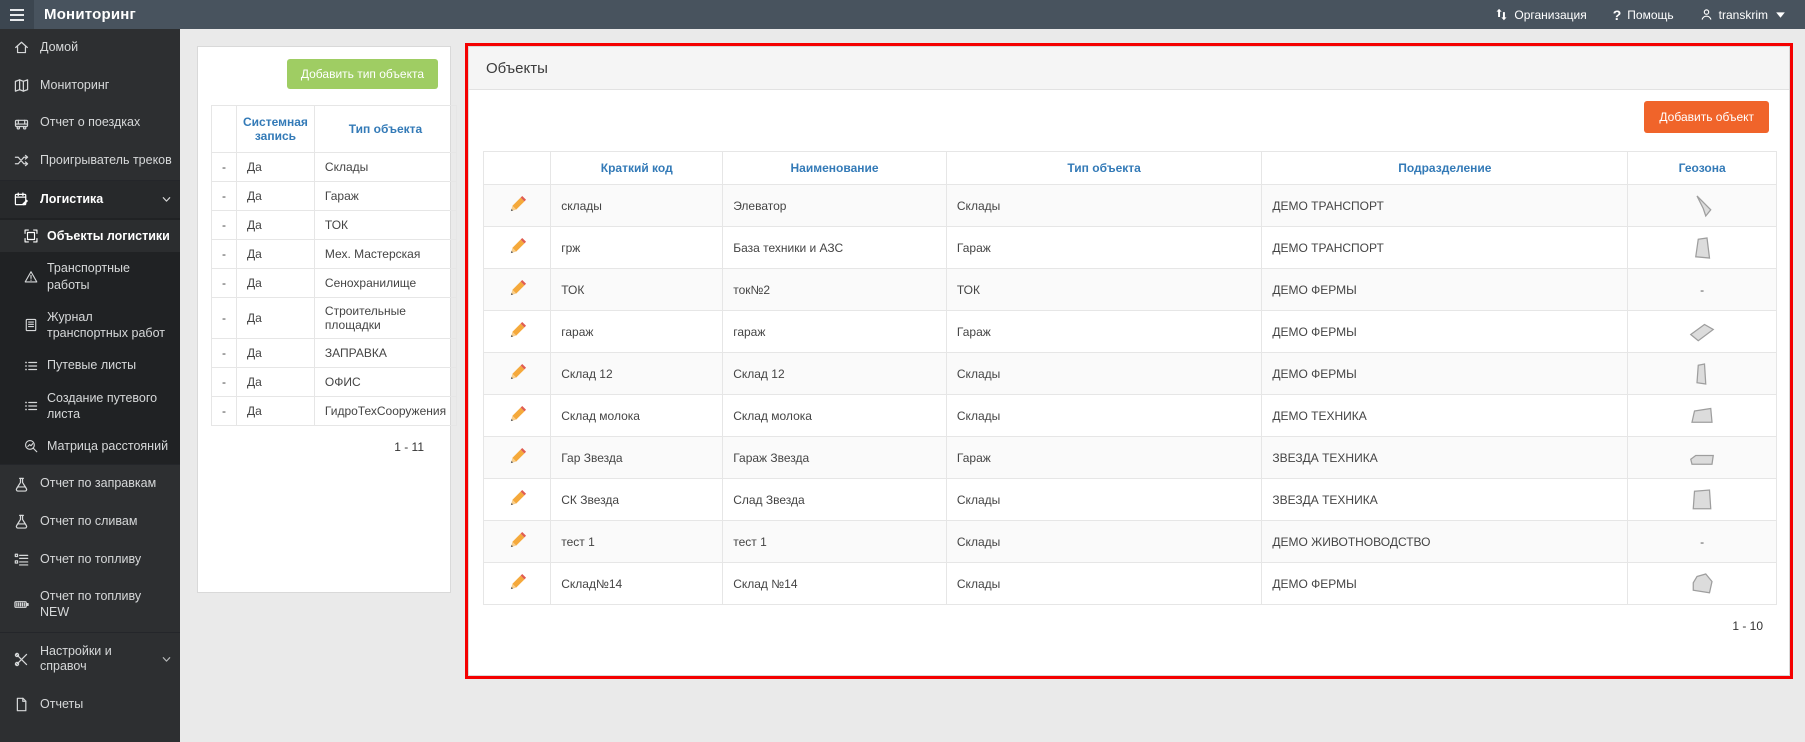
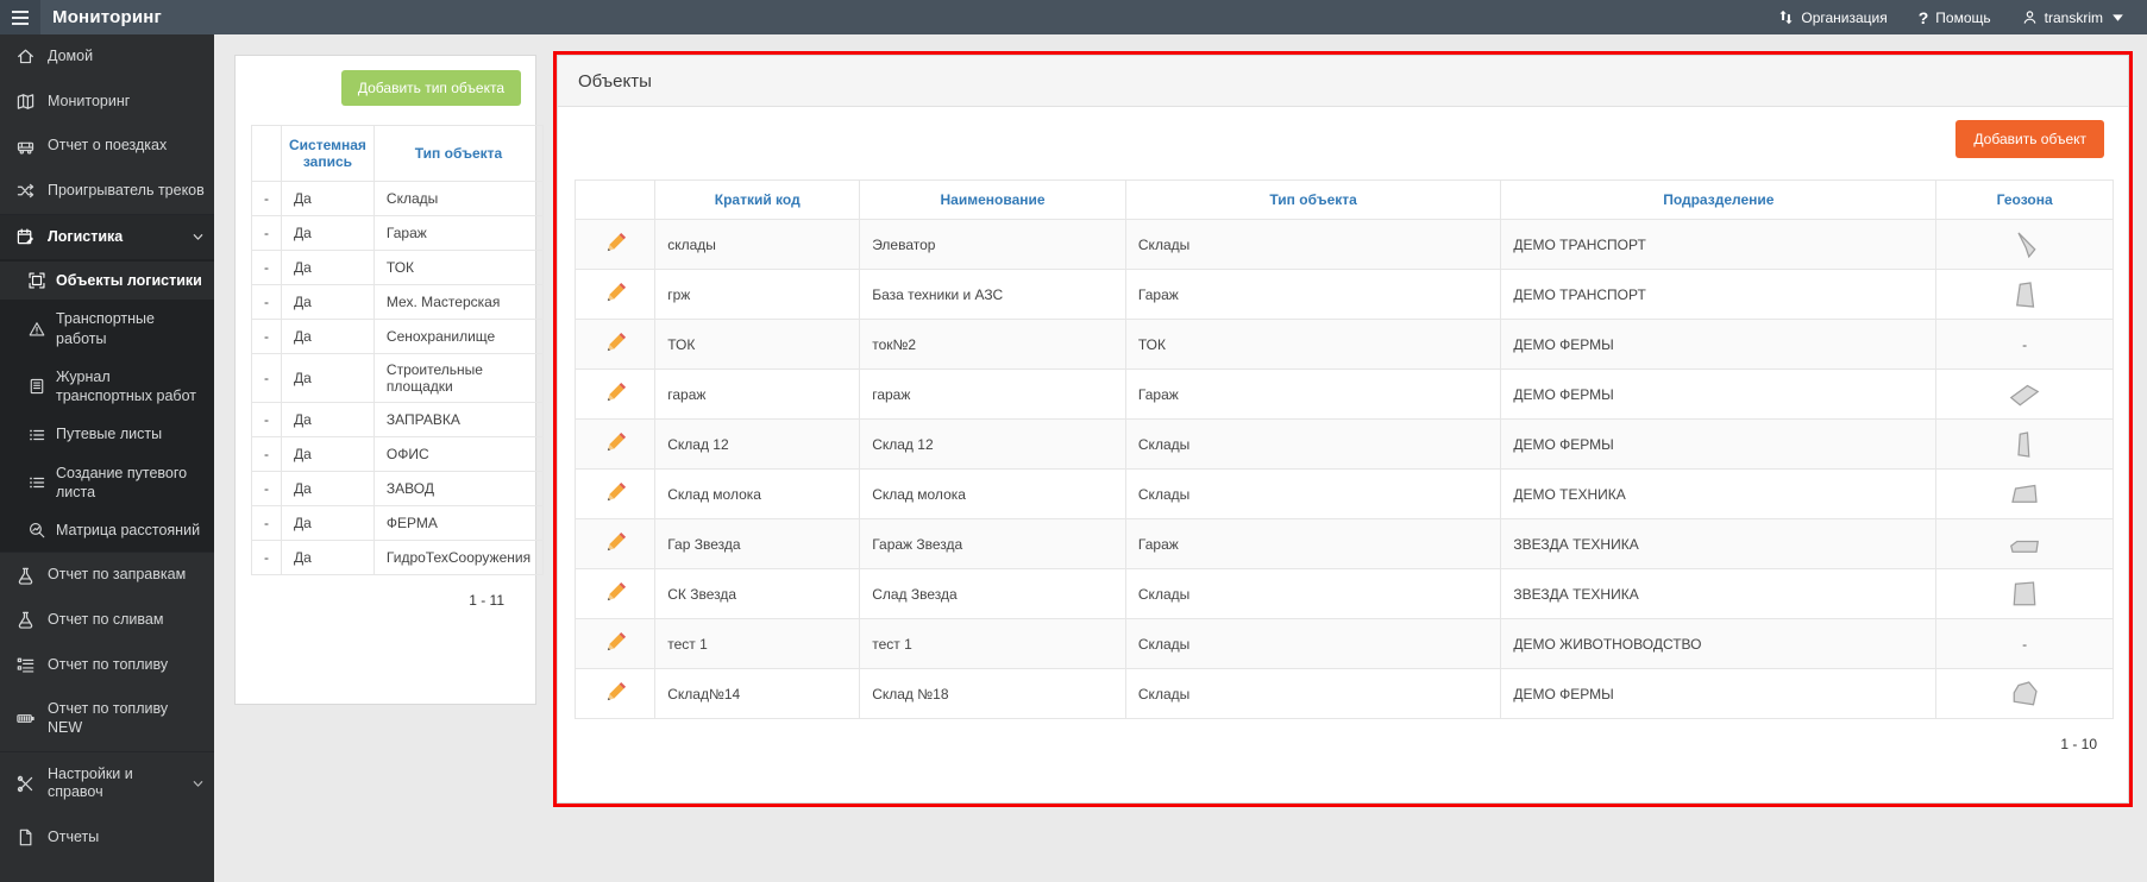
  Мониторинг
  Организация
  ?
  Помощь
  transkrim
  Домой
  Мониторинг
  Отчет о поездках
  Проигрыватель треков
  Логистика
  Объекты логистики
  Транспортные работы
  Журнал транспортных работ
  Путевые листы
  Создание путевого листа
  Матрица расстояний
  Отчет по заправкам
  Отчет по сливам
  Отчет по топливу
  Отчет по топливу NEW
  Настройки и справоч
  Отчеты
  Добавить тип объекта
  	Системная запись	Тип объекта
  -	Да	Склады
  -	Да	Гараж
  -	Да	ТОК
  -	Да	Мех. Мастерская
  -	Да	Сенохранилище
  -	Да	Строительные площадки
  -	Да	ЗАПРАВКА
  -	Да	ОФИС
+ -	Да	ЗАВОД
+ -	Да	ФЕРМА
  -	Да	ГидроТехСооружения
  1 - 11
  Объекты
  Добавить объект
  	Краткий код	Наименование	Тип объекта	Подразделение	Геозона
  	склады	Элеватор	Склады	ДЕМО ТРАНСПОРТ
  	грж	База техники и АЗС	Гараж	ДЕМО ТРАНСПОРТ
  	ТОК	ток№2	ТОК	ДЕМО ФЕРМЫ	-
  	гараж	гараж	Гараж	ДЕМО ФЕРМЫ
  	Склад 12	Склад 12	Склады	ДЕМО ФЕРМЫ
  	Склад молока	Склад молока	Склады	ДЕМО ТЕХНИКА
  	Гар Звезда	Гараж Звезда	Гараж	ЗВЕЗДА ТЕХНИКА
  	СК Звезда	Слад Звезда	Склады	ЗВЕЗДА ТЕХНИКА
  	тест 1	тест 1	Склады	ДЕМО ЖИВОТНОВОДСТВО	-
- 	Склад№14	Склад №14	Склады	ДЕМО ФЕРМЫ
+ 	Склад№14	Склад №18	Склады	ДЕМО ФЕРМЫ
  1 - 10
